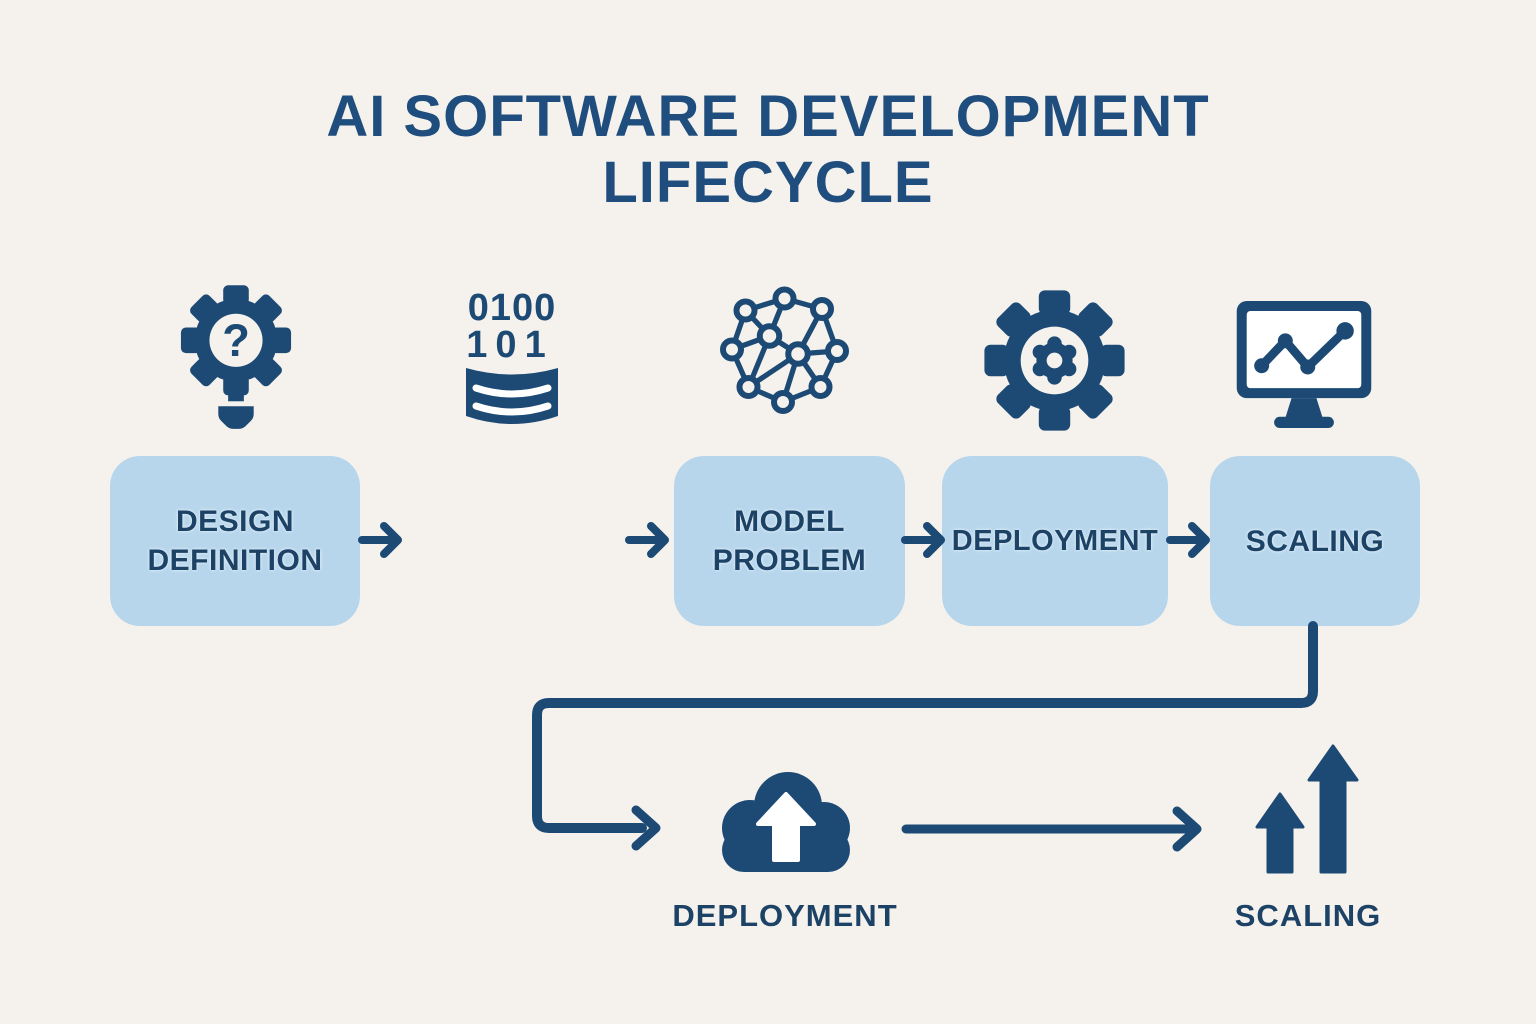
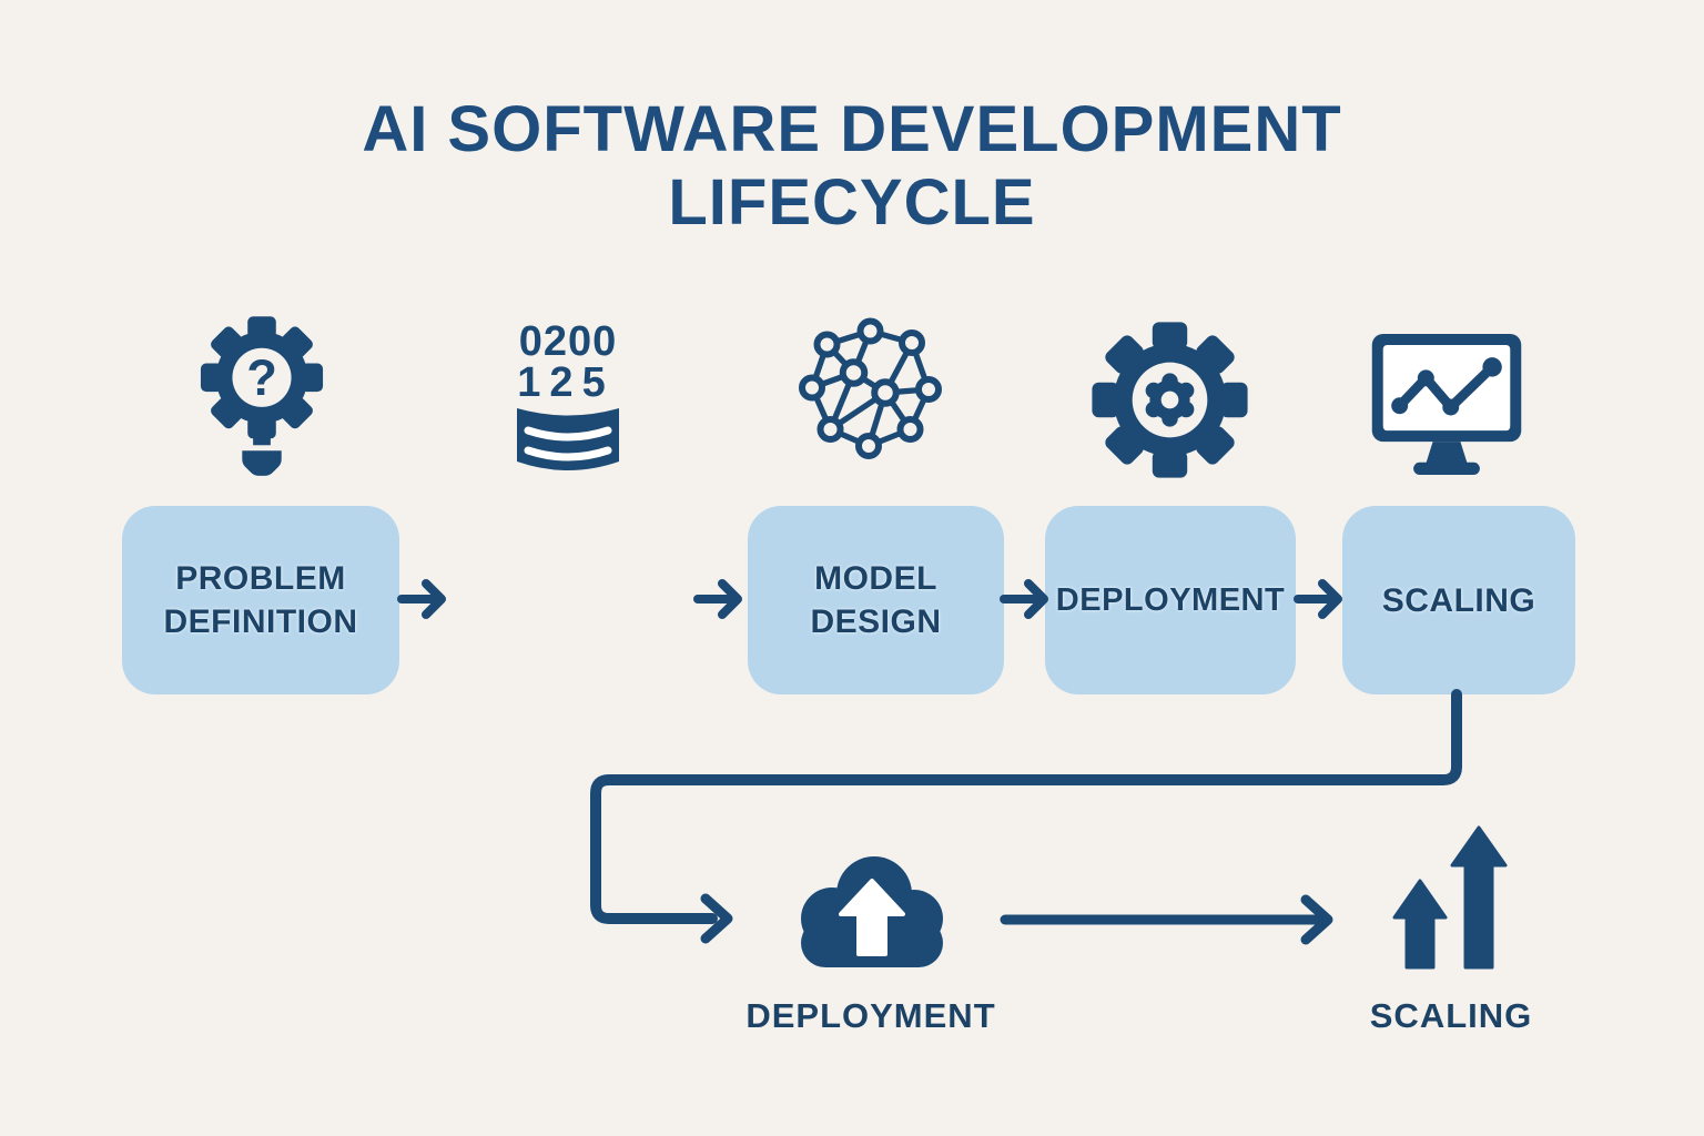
  AI SOFTWARE DEVELOPMENT
  LIFECYCLE
  ?
- 0100
+ 0200
- 101
+ 125
- DESIGN
+ PROBLEM
  DEFINITION
  MODEL
- PROBLEM
+ DESIGN
  DEPLOYMENT
  SCALING
  DEPLOYMENT
  SCALING
